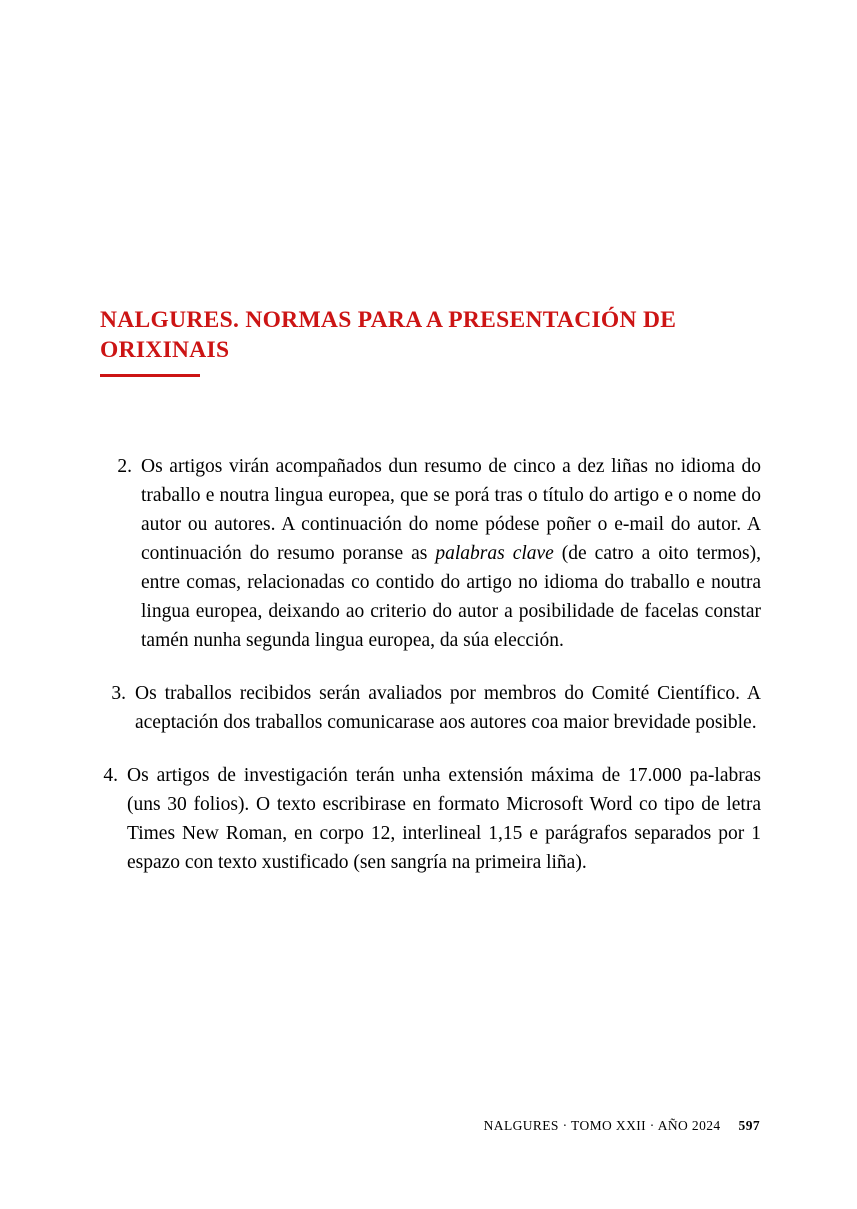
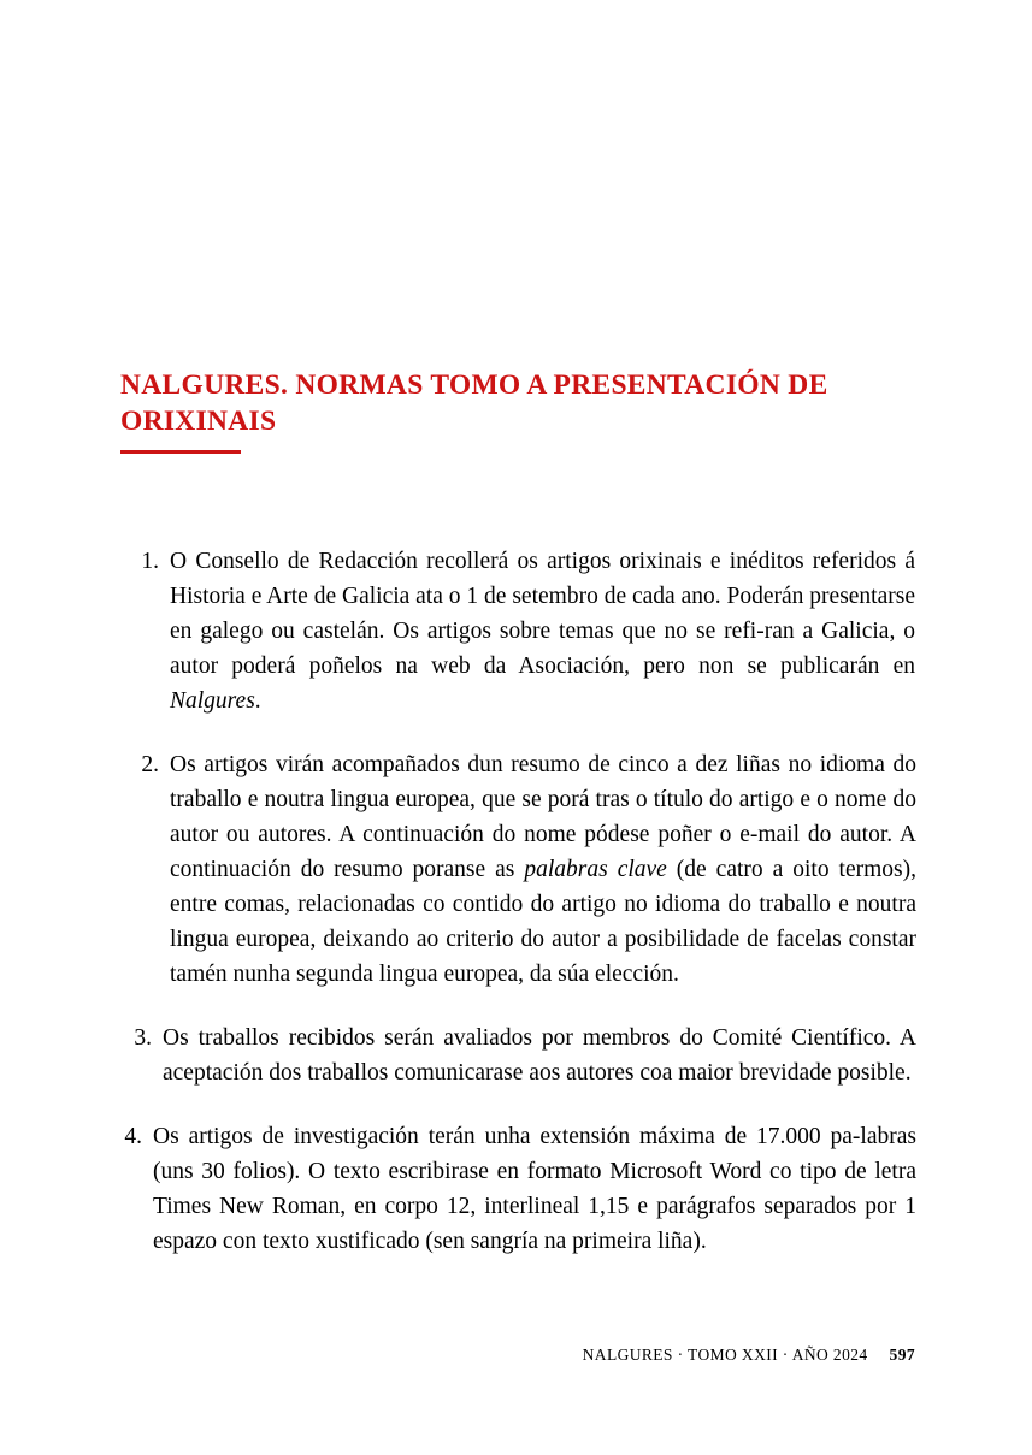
- NALGURES. NORMAS PARA A PRESENTACIÓN DE ORIXINAIS
+ NALGURES. NORMAS TOMO A PRESENTACIÓN DE ORIXINAIS
+ 1.
+ O Consello de Redacción recollerá os artigos orixinais e inéditos referidos á Historia e Arte de Galicia ata o 1 de setembro de cada ano. Poderán presentarse en galego ou castelán. Os artigos sobre temas que no se refi-ran a Galicia, o autor poderá poñelos na web da Asociación, pero non se publicarán en Nalgures.
  2.
  Os artigos virán acompañados dun resumo de cinco a dez liñas no idioma do traballo e noutra lingua europea, que se porá tras o título do artigo e o nome do autor ou autores. A continuación do nome pódese poñer o e-mail do autor. A continuación do resumo poranse as palabras clave (de catro a oito termos), entre comas, relacionadas co contido do artigo no idioma do traballo e noutra lingua europea, deixando ao criterio do autor a posibilidade de facelas constar tamén nunha segunda lingua europea, da súa elección.
  3.
  Os traballos recibidos serán avaliados por membros do Comité Científico. A aceptación dos traballos comunicarase aos autores coa maior brevidade posible.
  4.
  Os artigos de investigación terán unha extensión máxima de 17.000 pa-labras (uns 30 folios). O texto escribirase en formato Microsoft Word co tipo de letra Times New Roman, en corpo 12, interlineal 1,15 e parágrafos separados por 1 espazo con texto xustificado (sen sangría na primeira liña).
  NALGURES · TOMO XXII · AÑO 2024 597
